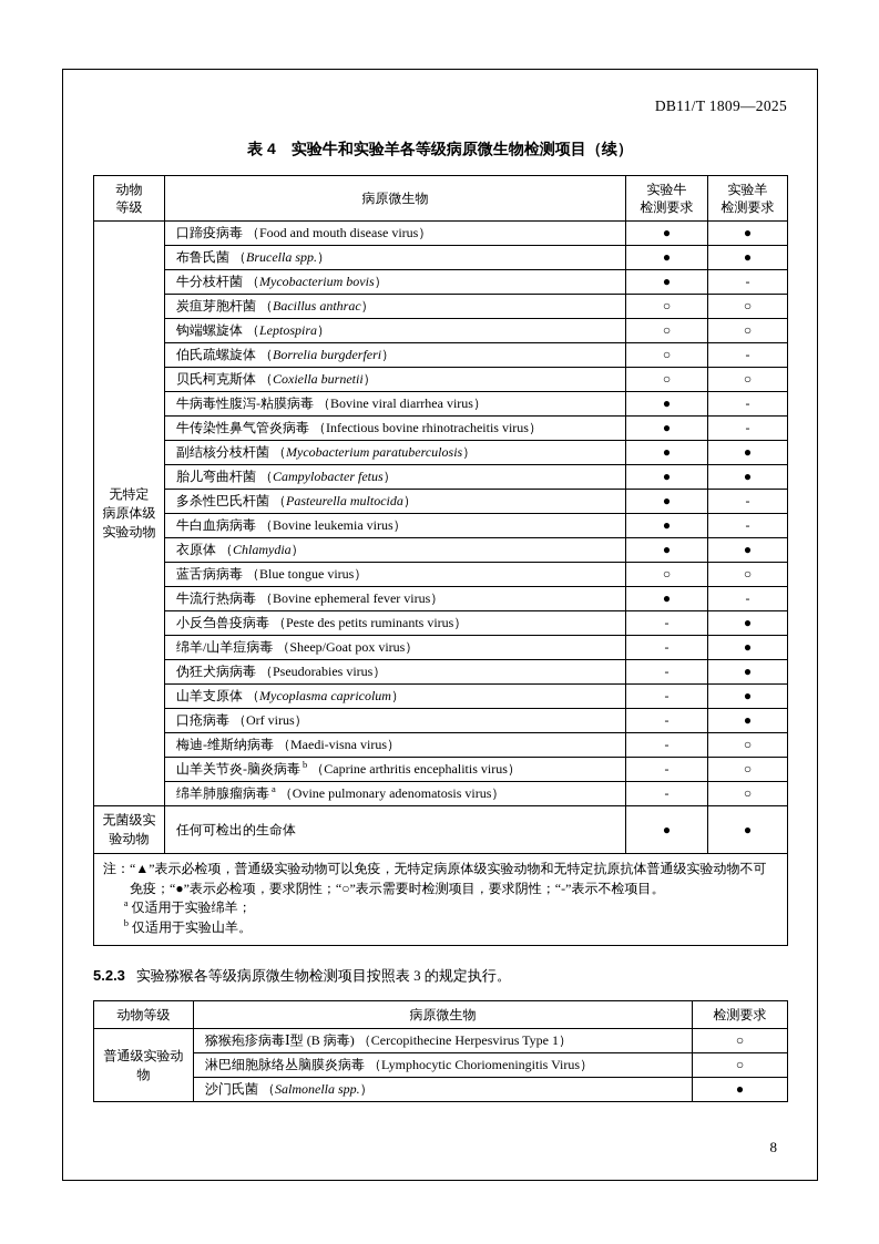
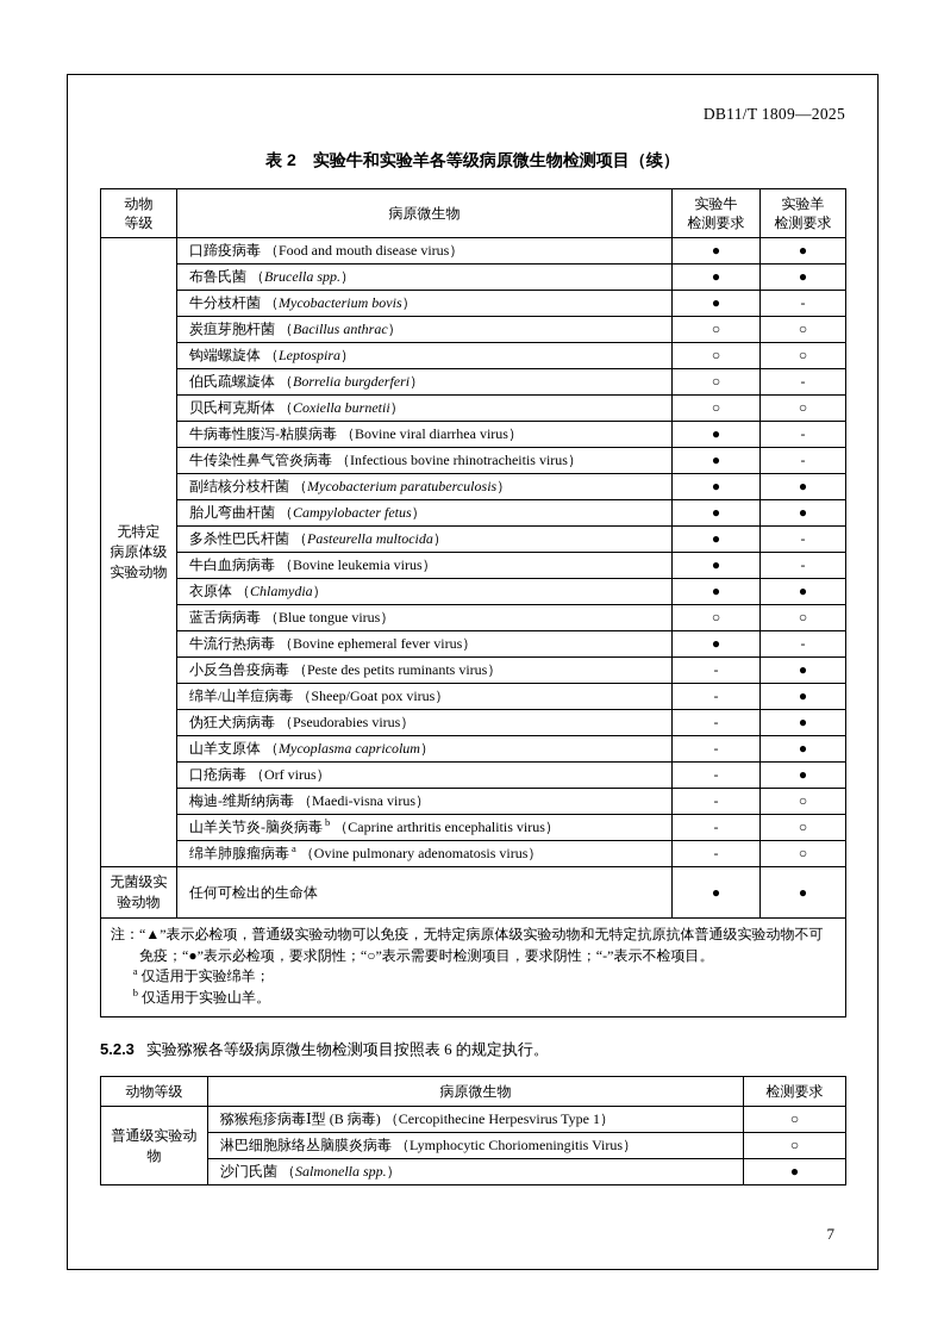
  DB11/T 1809—2025
- 表 4 实验牛和实验羊各等级病原微生物检测项目（续）
+ 表 2 实验牛和实验羊各等级病原微生物检测项目（续）
  动物 等级	病原微生物	实验牛 检测要求	实验羊 检测要求
  无特定 病原体级 实验动物	口蹄疫病毒 （Food and mouth disease virus）	●	●
  布鲁氏菌 （Brucella spp.）	●	●
  牛分枝杆菌 （Mycobacterium bovis）	●	-
  炭疽芽胞杆菌 （Bacillus anthrac）	○	○
  钩端螺旋体 （Leptospira）	○	○
  伯氏疏螺旋体 （Borrelia burgderferi）	○	-
  贝氏柯克斯体 （Coxiella burnetii）	○	○
  牛病毒性腹泻-粘膜病毒 （Bovine viral diarrhea virus）	●	-
  牛传染性鼻气管炎病毒 （Infectious bovine rhinotracheitis virus）	●	-
  副结核分枝杆菌 （Mycobacterium paratuberculosis）	●	●
  胎儿弯曲杆菌 （Campylobacter fetus）	●	●
  多杀性巴氏杆菌 （Pasteurella multocida）	●	-
  牛白血病病毒 （Bovine leukemia virus）	●	-
  衣原体 （Chlamydia）	●	●
  蓝舌病病毒 （Blue tongue virus）	○	○
  牛流行热病毒 （Bovine ephemeral fever virus）	●	-
  小反刍兽疫病毒 （Peste des petits ruminants virus）	-	●
  绵羊/山羊痘病毒 （Sheep/Goat pox virus）	-	●
  伪狂犬病病毒 （Pseudorabies virus）	-	●
  山羊支原体 （Mycoplasma capricolum）	-	●
  口疮病毒 （Orf virus）	-	●
  梅迪-维斯纳病毒 （Maedi-visna virus）	-	○
  山羊关节炎-脑炎病毒 b （Caprine arthritis encephalitis virus）	-	○
  绵羊肺腺瘤病毒 a （Ovine pulmonary adenomatosis virus）	-	○
  无菌级实 验动物	任何可检出的生命体	●	●
  注：“▲”表示必检项，普通级实验动物可以免疫，无特定病原体级实验动物和无特定抗原抗体普通级实验动物不可免疫；“●”表示必检项，要求阴性；“○”表示需要时检测项目，要求阴性；“-”表示不检项目。 a 仅适用于实验绵羊； b 仅适用于实验山羊。
- 5.2.3 实验猕猴各等级病原微生物检测项目按照表 3 的规定执行。
+ 5.2.3 实验猕猴各等级病原微生物检测项目按照表 6 的规定执行。
  动物等级	病原微生物	检测要求
  普通级实验动 物	猕猴疱疹病毒Ⅰ型 (B 病毒) （Cercopithecine Herpesvirus Type 1）	○
  淋巴细胞脉络丛脑膜炎病毒 （Lymphocytic Choriomeningitis Virus）	○
  沙门氏菌 （Salmonella spp.）	●
- 8
+ 7
